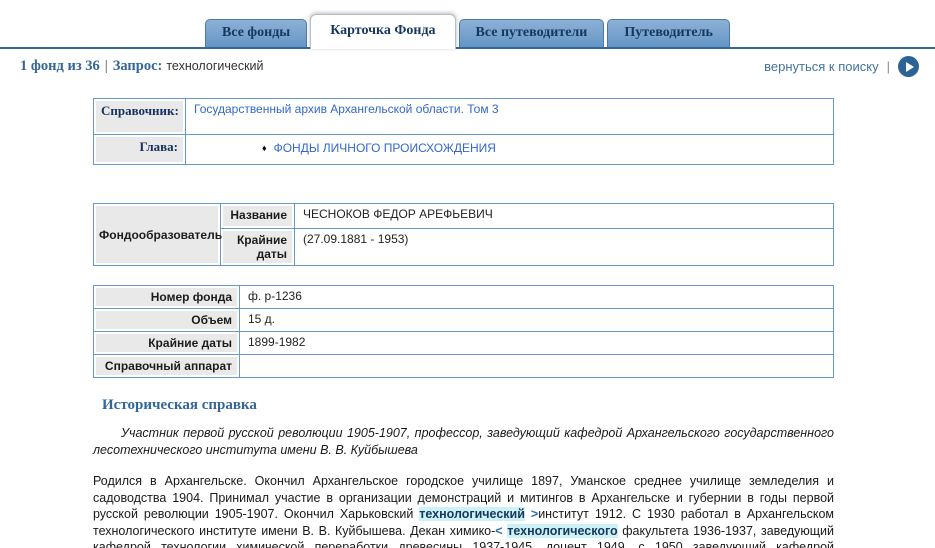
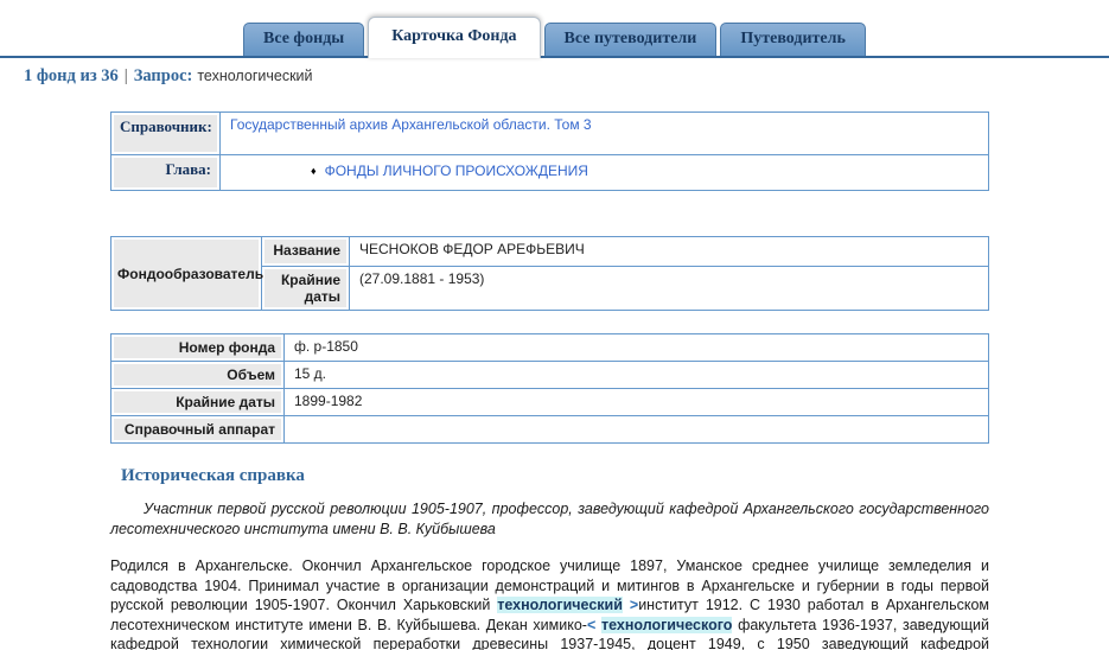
  Все фонды
  Карточка Фонда
  Все путеводители
  Путеводитель
  1 фонд из 36 | Запрос: технологический
- вернуться к поиску
- |
  Справочник:	Государственный архив Архангельской области. Том 3
  Глава:	♦ ФОНДЫ ЛИЧНОГО ПРОИСХОЖДЕНИЯ
  Фондообразователь	Название	ЧЕСНОКОВ ФЕДОР АРЕФЬЕВИЧ
  Крайние даты	(27.09.1881 - 1953)
- Номер фонда	ф. р-1236
+ Номер фонда	ф. р-1850
  Объем	15 д.
  Крайние даты	1899-1982
  Справочный аппарат
  Историческая справка
  Участник первой русской революции 1905-1907, профессор, заведующий кафедрой Архангельского государственного лесотехнического института имени В. В. Куйбышева
- Родился в Архангельске. Окончил Архангельское городское училище 1897, Уманское среднее училище земледелия и садоводства 1904. Принимал участие в организации демонстраций и митингов в Архангельске и губернии в годы первой русской революции 1905-1907. Окончил Харьковский технологический >институт 1912. С 1930 работал в Архангельском технологического институте имени В. В. Куйбышева. Декан химико-< технологического факультета 1936-1937, заведующий кафедрой технологии химической переработки древесины 1937-1945, доцент 1949, с 1950 заведующий кафедрой
+ Родился в Архангельске. Окончил Архангельское городское училище 1897, Уманское среднее училище земледелия и садоводства 1904. Принимал участие в организации демонстраций и митингов в Архангельске и губернии в годы первой русской революции 1905-1907. Окончил Харьковский технологический >институт 1912. С 1930 работал в Архангельском лесотехническом институте имени В. В. Куйбышева. Декан химико-< технологического факультета 1936-1937, заведующий кафедрой технологии химической переработки древесины 1937-1945, доцент 1949, с 1950 заведующий кафедрой
